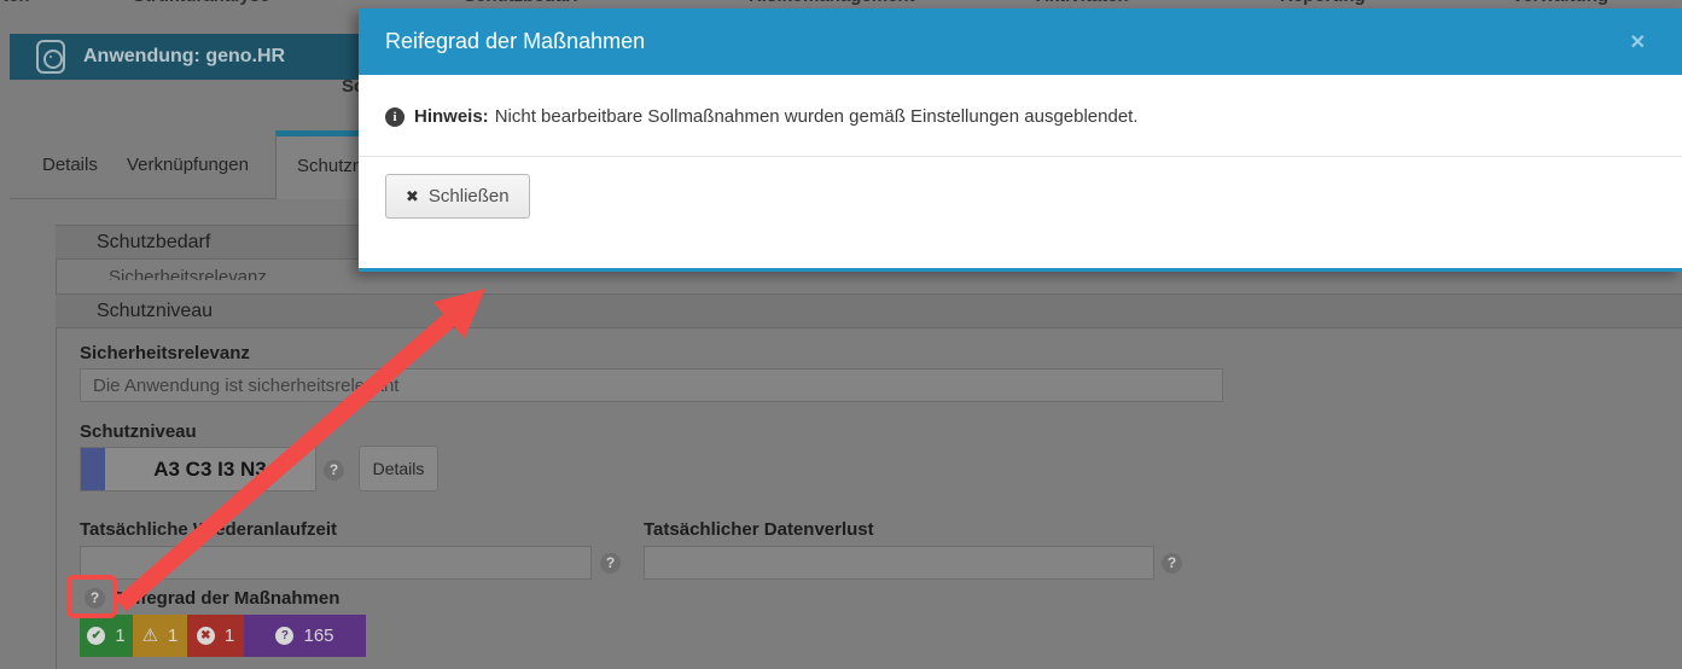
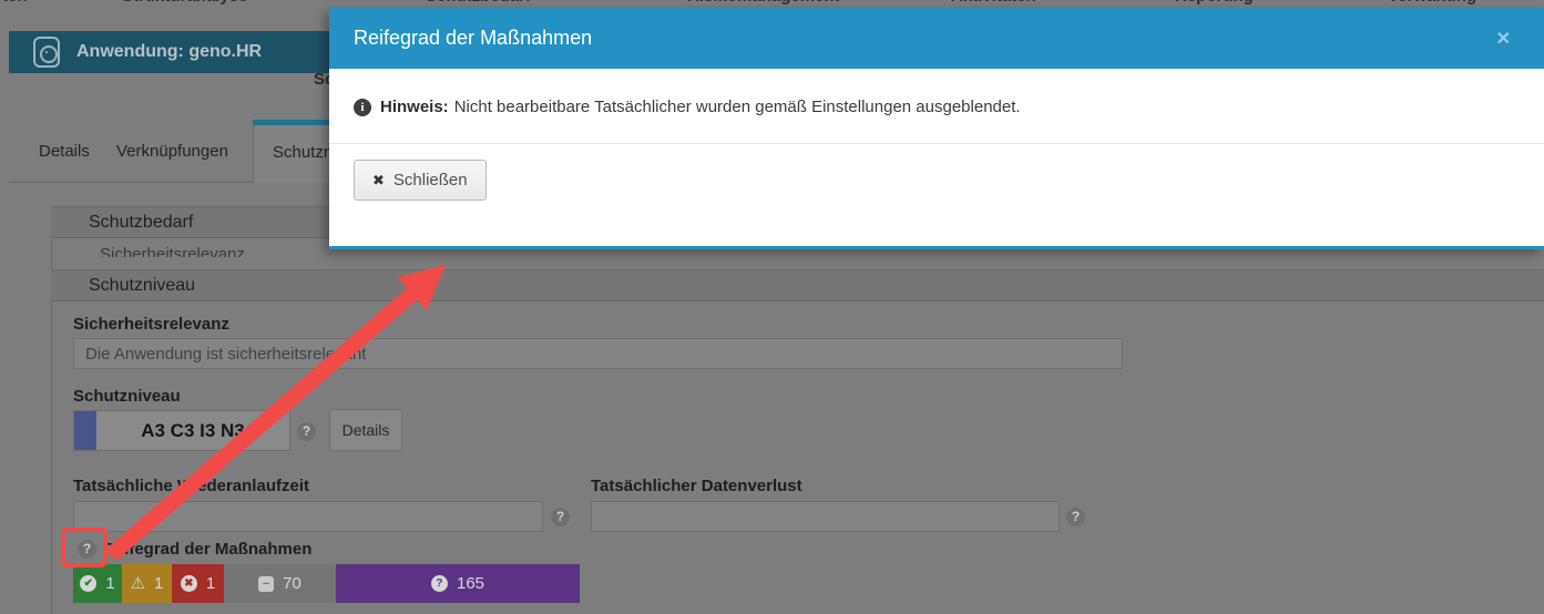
  Anwendung: geno.HR
  Details
  Verknüpfungen
  Schutzbedarf
  Sicherheitsrelevanz
  Schutzniveau
  Sicherheitsrelevanz
  Die Anwendung ist sicherheitsrelent
  Schutzniveau
  A3 C3 I3 N3
  ?
  Details
  Tatsächlichederanlaufzeit
  ?
  Tatsächlicher Datenverlust
  ?
  ?
  fegrad der Maßnahmen
  ✔
  1
  ⚠
  1
  ✖
  1
+ −
+ 70
  ?
  165
  Reifegrad der Maßnahmen
  ✕
  i
  Hinweis:
- Nicht bearbeitbare Sollmaßnahmen wurden gemäß Einstellungen ausgeblendet.
+ Nicht bearbeitbare Tatsächlicher wurden gemäß Einstellungen ausgeblendet.
  ✖ Schließen
